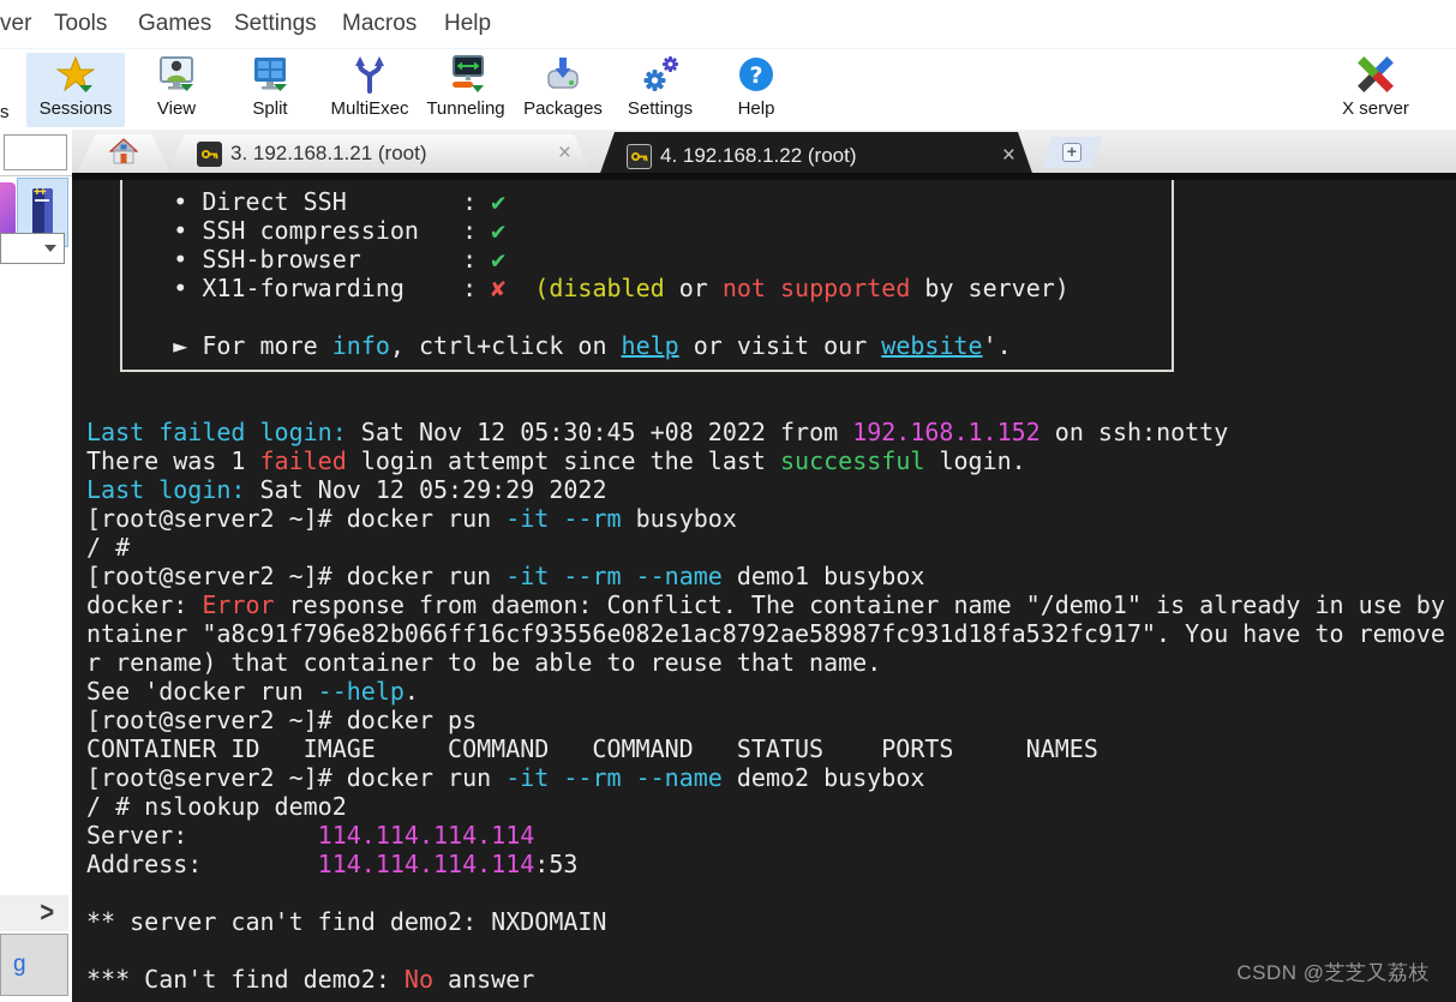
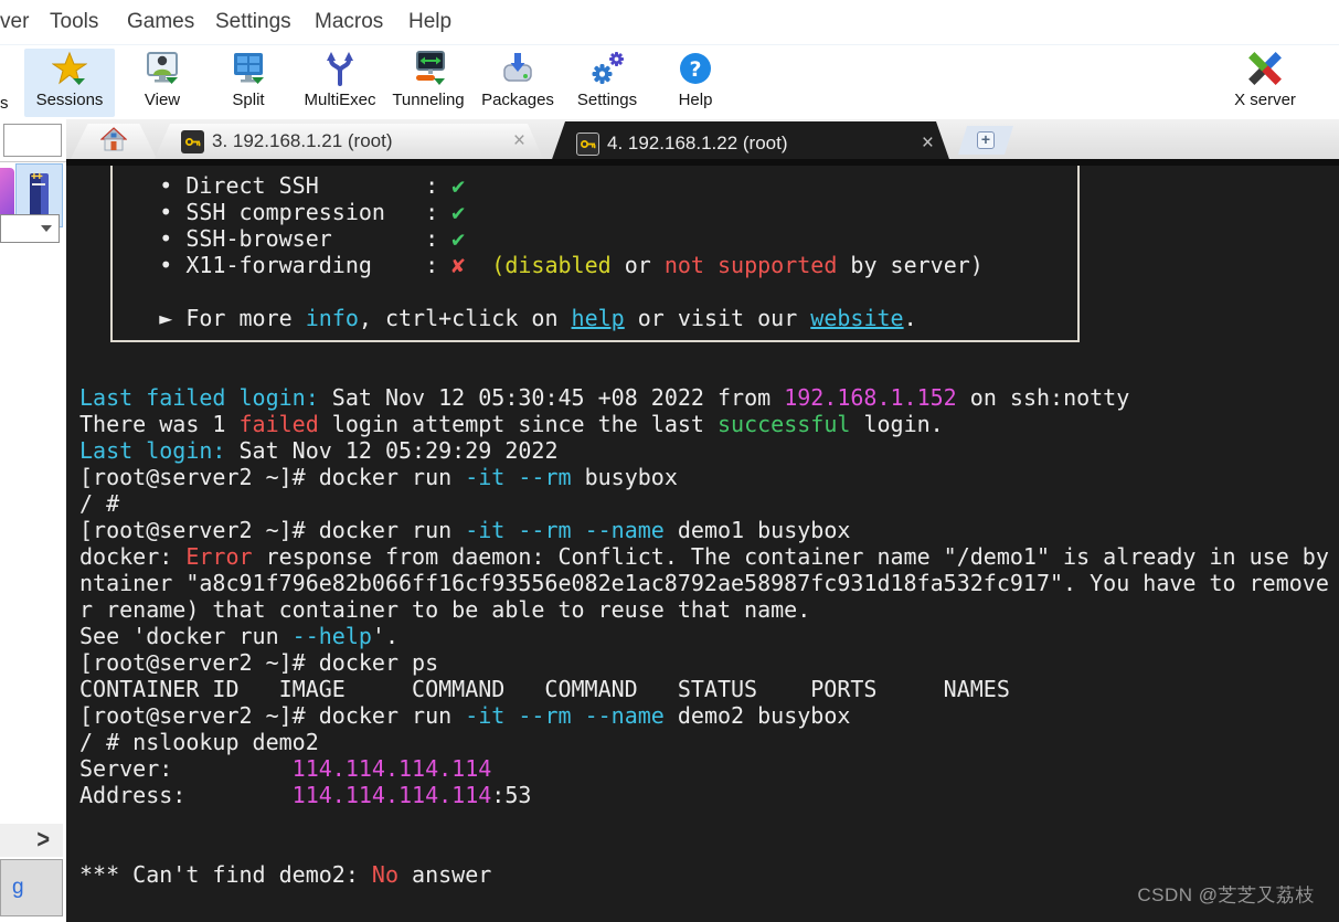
  ver
  Tools
  Games
  Settings
  Macros
  Help
  s
  Sessions
  View
  Split
  MultiExec
  Tunneling
  Packages
  Settings
  ?
  Help
  X server
  3. 192.168.1.21 (root)
  ×
  4. 192.168.1.22 (root)
  ×
  +
  >
  g
  • Direct SSH : ✔
  • SSH compression : ✔
  • SSH-browser : ✔
  • X11-forwarding : ✘ (disabled or not supported by server)
- ► For more info, ctrl+click on help or visit our website'.
+ ► For more info, ctrl+click on help or visit our website.
  Last failed login: Sat Nov 12 05:30:45 +08 2022 from 192.168.1.152 on ssh:notty
  There was 1 failed login attempt since the last successful login.
  Last login: Sat Nov 12 05:29:29 2022
  [root@server2 ~]# docker run -it --rm busybox
  / #
  [root@server2 ~]# docker run -it --rm --name demo1 busybox
  docker: Error response from daemon: Conflict. The container name "/demo1" is already in use by
  ntainer "a8c91f796e82b066ff16cf93556e082e1ac8792ae58987fc931d18fa532fc917". You have to remove
  r rename) that container to be able to reuse that name.
- See 'docker run --help.
+ See 'docker run --help'.
  [root@server2 ~]# docker ps
  CONTAINER ID IMAGE COMMAND COMMAND STATUS PORTS NAMES
  [root@server2 ~]# docker run -it --rm --name demo2 busybox
  / # nslookup demo2
  Server: 114.114.114.114
  Address: 114.114.114.114:53
- ** server can't find demo2: NXDOMAIN
  *** Can't find demo2: No answer
  CSDN @芝芝又荔枝
